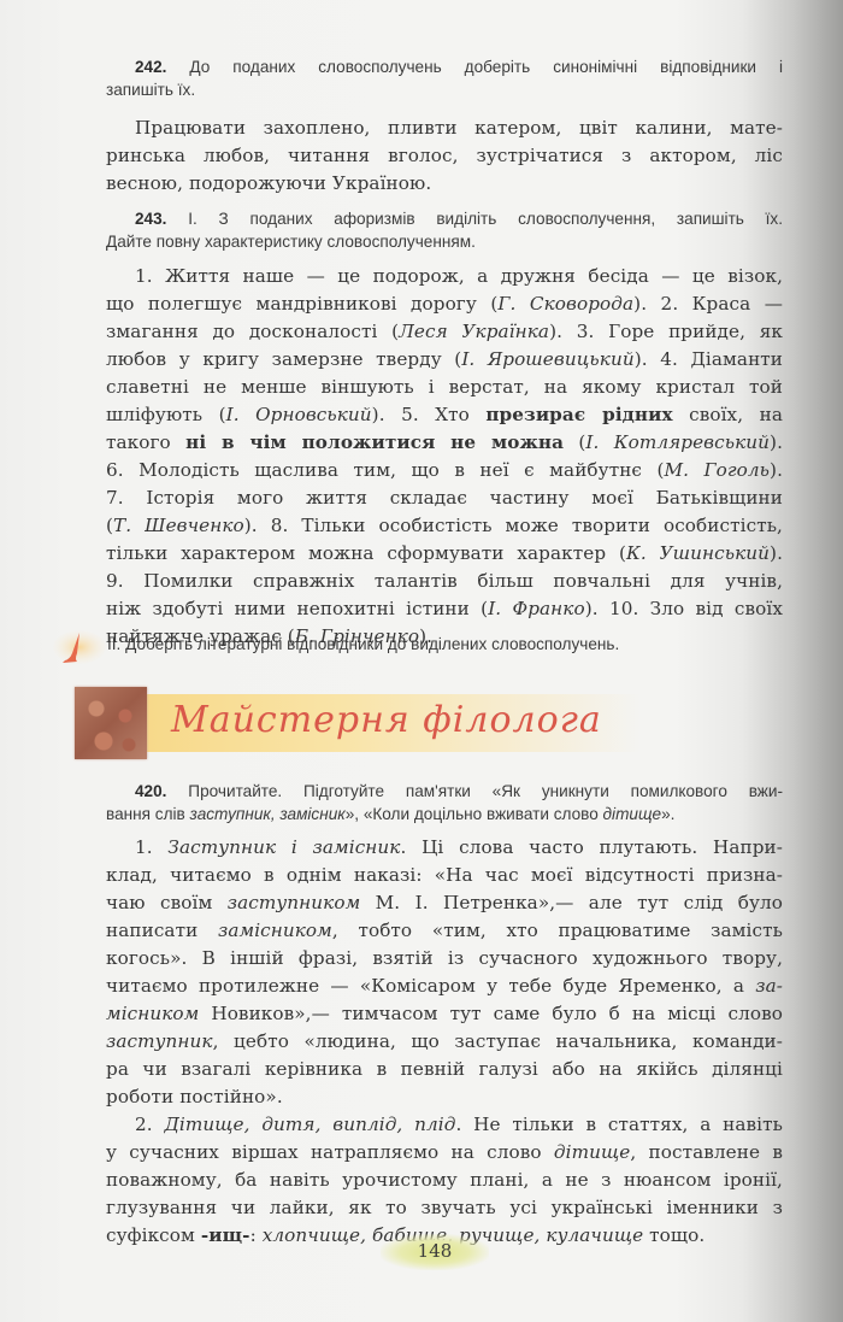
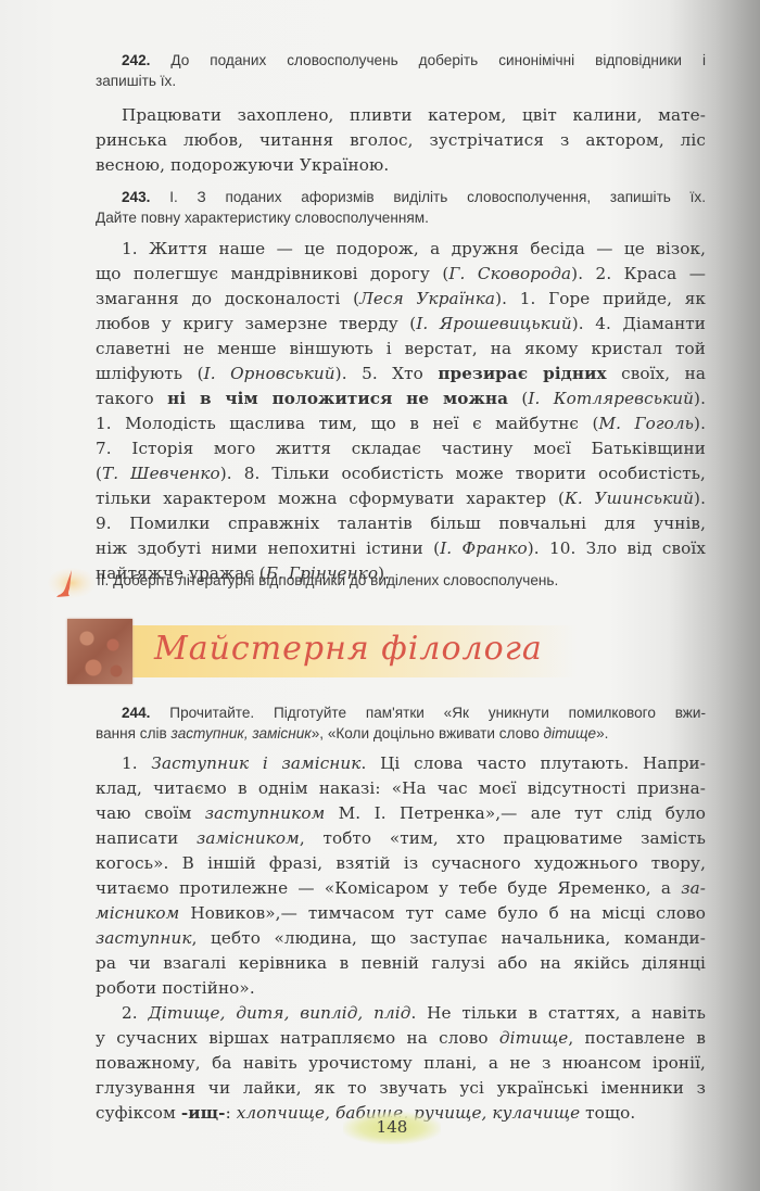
  242. До поданих словосполучень доберіть синонімічні відповідники і
  запишіть їх.
  Працювати захоплено, пливти катером, цвіт калини, мате-
  ринська любов, читання вголос, зустрічатися з актором, ліс
  весною, подорожуючи Україною.
  243. І. З поданих афоризмів виділіть словосполучення, запишіть їх.
  Дайте повну характеристику словосполученням.
  1. Життя наше — це подорож, а дружня бесіда — це візок,
  що полегшує мандрівникові дорогу (Г. Сковорода). 2. Краса —
- змагання до досконалості (Леся Українка). 3. Горе прийде, як
+ змагання до досконалості (Леся Українка). 1. Горе прийде, як
  любов у кригу замерзне тверду (І. Ярошевицький). 4. Діаманти
  славетні не менше віншують і верстат, на якому кристал той
  шліфують (І. Орновський). 5. Хто презирає рідних своїх, на
  такого ні в чім положитися не можна (І. Котляревський).
- 6. Молодість щаслива тим, що в неї є майбутнє (М. Гоголь).
+ 1. Молодість щаслива тим, що в неї є майбутнє (М. Гоголь).
  7. Історія мого життя складає частину моєї Батьківщини
  (Т. Шевченко). 8. Тільки особистість може творити особистість,
  тільки характером можна сформувати характер (К. Ушинський).
  9. Помилки справжніх талантів більш повчальні для учнів,
  ніж здобуті ними непохитні істини (І. Франко). 10. Зло від своїх
  найтяжче уражає (Б. Грінченко).
  ІІ. Доберіть літературні відповідники до виділених словосполучень.
  Майстерня філолога
- 420. Прочитайте. Підготуйте пам'ятки «Як уникнути помилкового вжи-
+ 244. Прочитайте. Підготуйте пам'ятки «Як уникнути помилкового вжи-
  вання слів заступник, замісник», «Коли доцільно вживати слово дітище».
  1. Заступник і замісник. Ці слова часто плутають. Напри-
  клад, читаємо в однім наказі: «На час моєї відсутності призна-
  чаю своїм заступником М. І. Петренка»,— але тут слід було
  написати замісником, тобто «тим, хто працюватиме замість
  когось». В іншій фразі, взятій із сучасного художнього твору,
  читаємо протилежне — «Комісаром у тебе буде Яременко, а за-
  місником Новиков»,— тимчасом тут саме було б на місці слово
  заступник, цебто «людина, що заступає начальника, команди-
  ра чи взагалі керівника в певній галузі або на якійсь ділянці
  роботи постійно».
  2. Дітище, дитя, виплід, плід. Не тільки в статтях, а навіть
  у сучасних віршах натрапляємо на слово дітище, поставлене в
  поважному, ба навіть урочистому плані, а не з нюансом іронії,
  глузування чи лайки, як то звучать усі українські іменники з
  суфіксом -ищ-: хлопчище, бище, кулачище тощо.
  148
